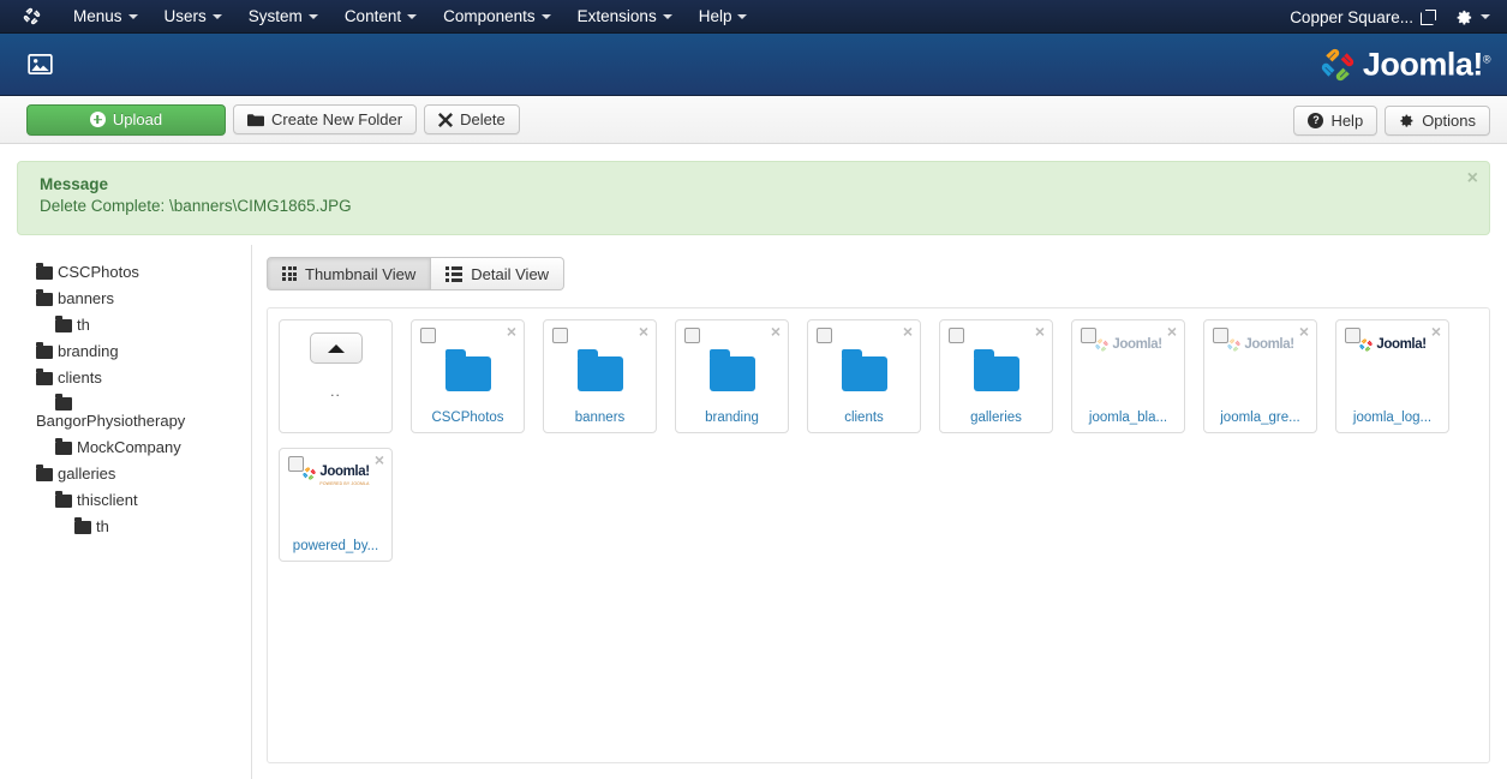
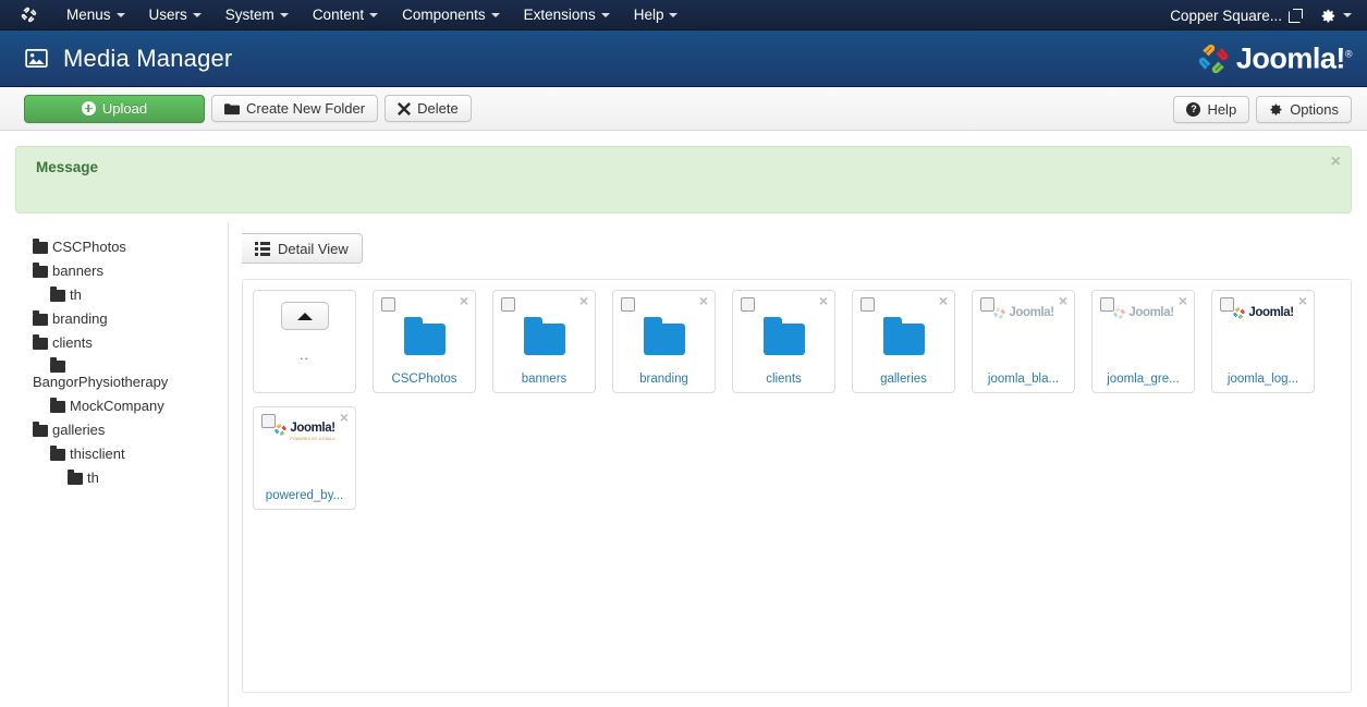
  Menus
  Users
  System
  Content
  Components
  Extensions
  Help
  Copper Square...
+ Media Manager
  Joomla!®
  Upload
  Create New Folder
  Delete
  ?
  Help
  Options
  Message
- Delete Complete: \banners\CIMG1865.JPG
  ×
  CSCPhotos
  banners
  th
  branding
  clients
  BangorPhysiotherapy
  MockCompany
  galleries
  thisclient
  th
- Thumbnail View
  Detail View
  ..
  ×
  CSCPhotos
  ×
  banners
  ×
  branding
  ×
  clients
  ×
  galleries
  ×
  Joomla!
  joomla_bla...
  ×
  Joomla!
  joomla_gre...
  ×
  Joomla!
  joomla_log...
  ×
  Joomla!
  powered_by...
